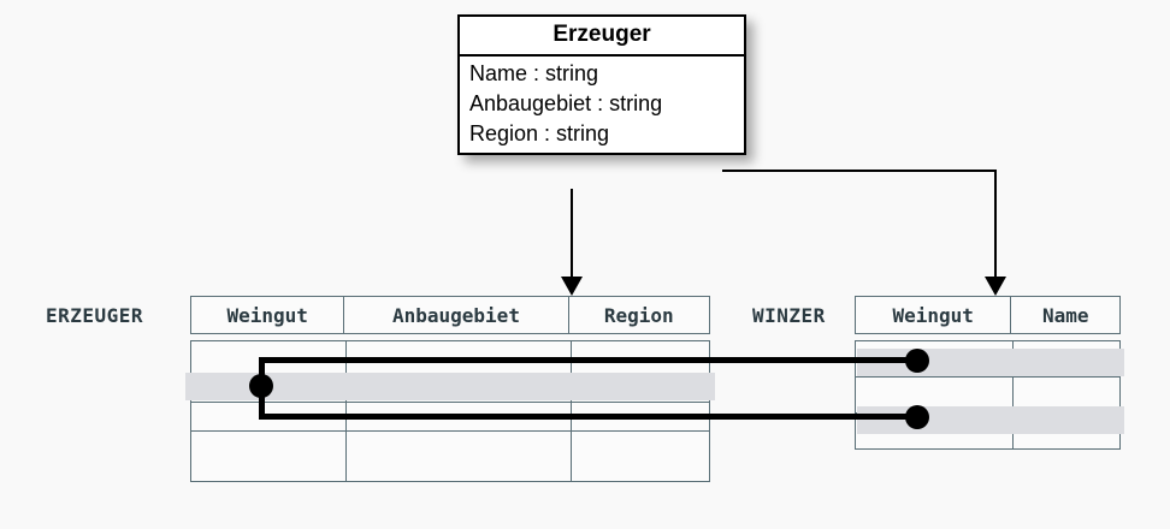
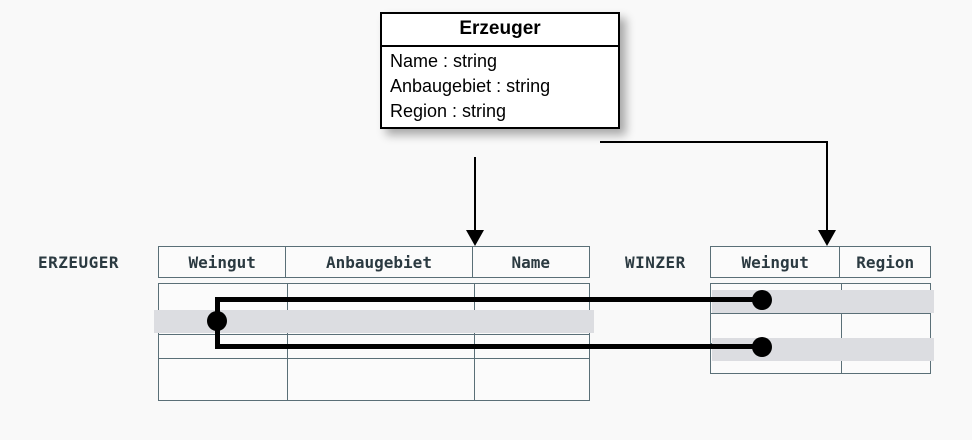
  Erzeuger
  Name : string
  Anbaugebiet : string
  Region : string
  ERZEUGER
  Weingut
  Anbaugebiet
- Region
+ Name
  WINZER
  Weingut
- Name
+ Region
